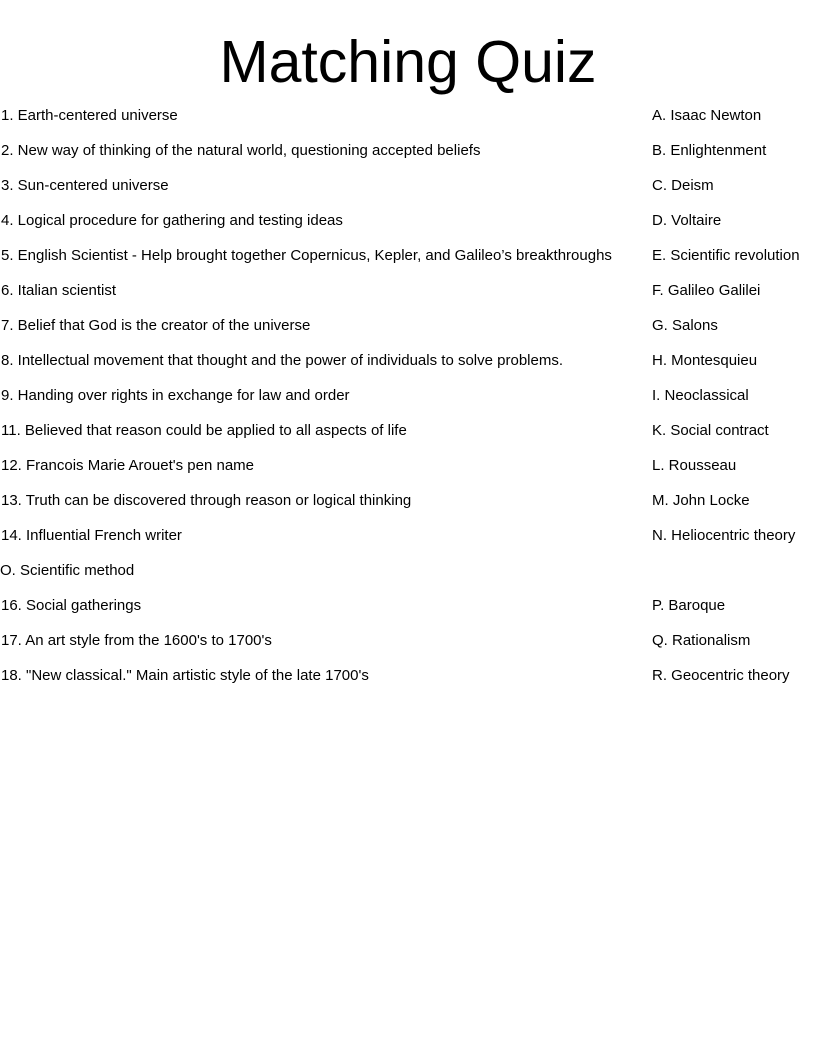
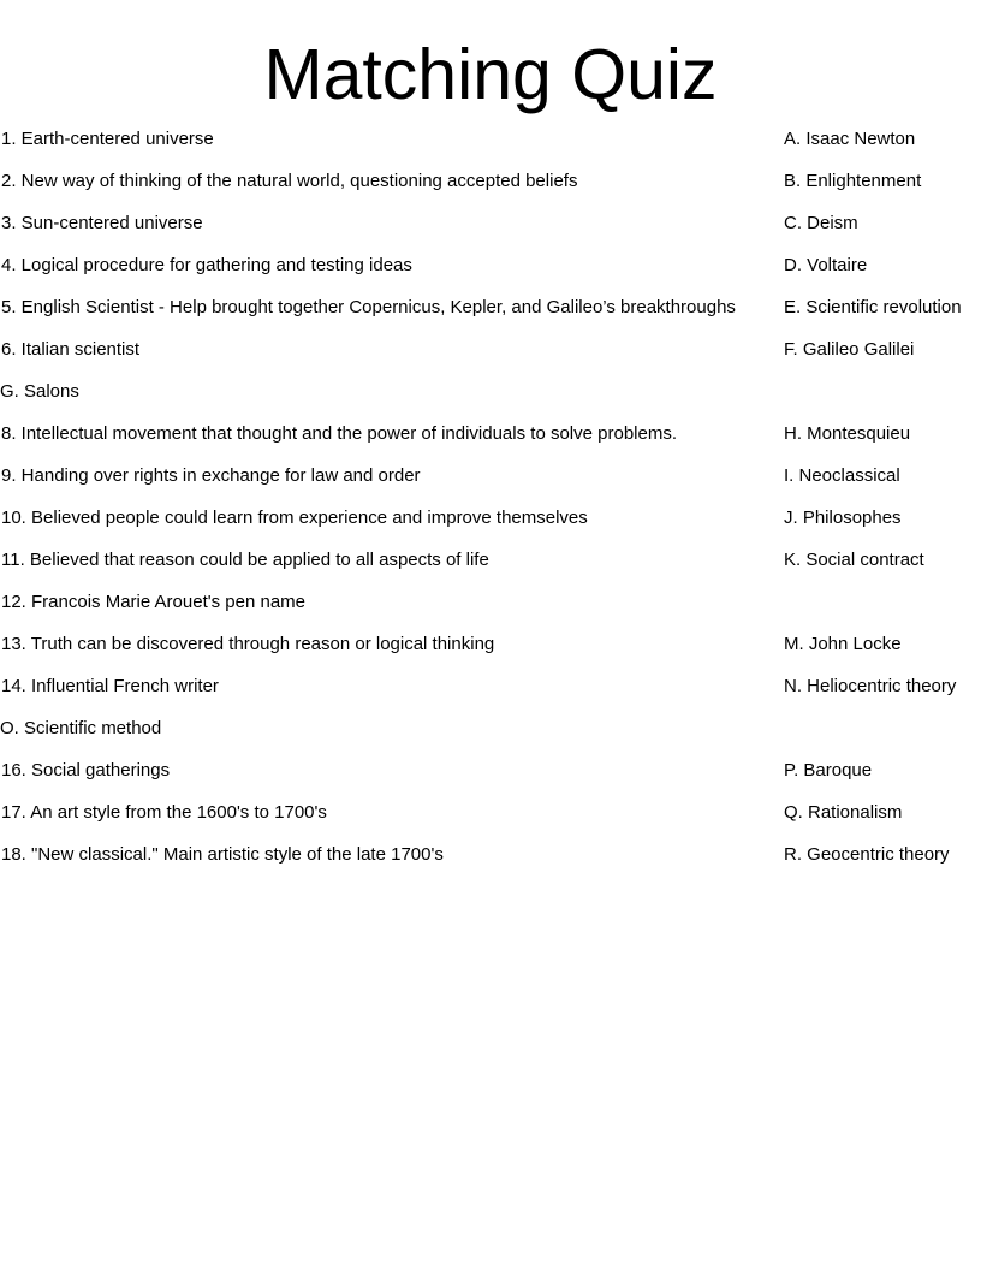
  Matching Quiz
  1. Earth-centered universe
  A. Isaac Newton
  2. New way of thinking of the natural world, questioning accepted beliefs
  B. Enlightenment
  3. Sun-centered universe
  C. Deism
  4. Logical procedure for gathering and testing ideas
  D. Voltaire
  5. English Scientist - Help brought together Copernicus, Kepler, and Galileo’s breakthroughs
  E. Scientific revolution
  6. Italian scientist
  F. Galileo Galilei
- 7. Belief that God is the creator of the universe
  G. Salons
  8. Intellectual movement that thought and the power of individuals to solve problems.
  H. Montesquieu
  9. Handing over rights in exchange for law and order
  I. Neoclassical
+ 10. Believed people could learn from experience and improve themselves
+ J. Philosophes
  11. Believed that reason could be applied to all aspects of life
  K. Social contract
  12. Francois Marie Arouet's pen name
- L. Rousseau
  13. Truth can be discovered through reason or logical thinking
  M. John Locke
  14. Influential French writer
  N. Heliocentric theory
  O. Scientific method
  16. Social gatherings
  P. Baroque
  17. An art style from the 1600's to 1700's
  Q. Rationalism
  18. "New classical." Main artistic style of the late 1700's
  R. Geocentric theory
